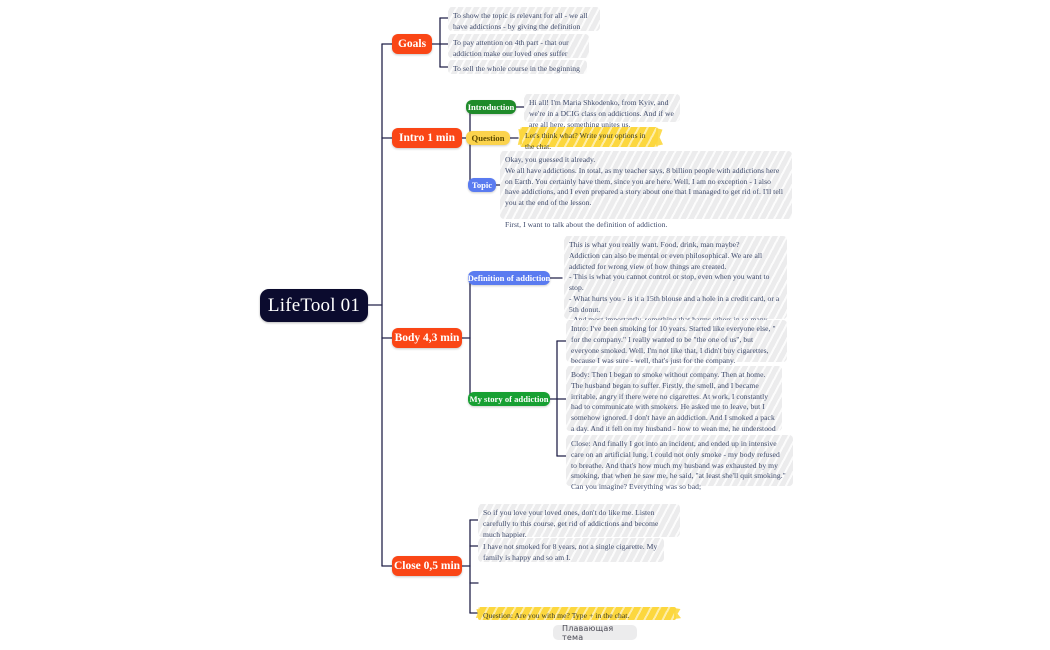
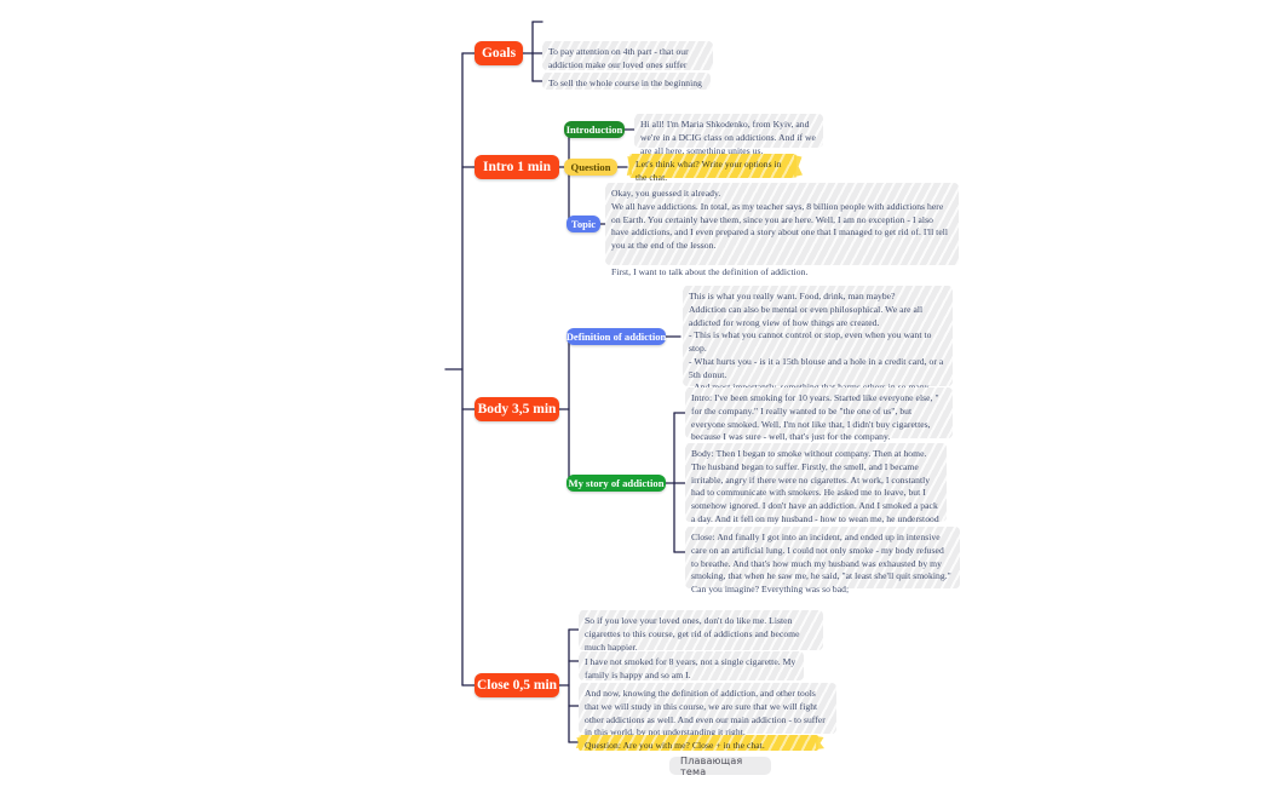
- LifeTool 01
  Goals
- To show the topic is relevant for all - we all have addictions - by giving the definition
  To pay attention on 4th part - that our addiction make our loved ones suffer
  To sell the whole course in the beginning
  Intro 1 min
  Introduction
  Hi all! I'm Maria Shkodenko, from Kyiv, and we're in a DCIG class on addictions. And if we are all here, something unites us.
  Question
  Let's think what? Write your options in the chat.
  Topic
  Okay, you guessed it already.
  We all have addictions. In total, as my teacher says, 8 billion people with addictions here on Earth. You certainly have them, since you are here. Well, I am no exception - I also have addictions, and I even prepared a story about one that I managed to get rid of. I'll tell you at the end of the lesson.
  First, I want to talk about the definition of addiction.
- Body 4,3 min
+ Body 3,5 min
  Definition of addiction
  This is what you really want. Food, drink, man maybe?
  Addiction can also be mental or even philosophical. We are all addicted for wrong view of how things are created.
  - This is what you cannot control or stop, even when you want to stop.
  - What hurts you - is it a 15th blouse and a hole in a credit card, or a 5th donut.
  My story of addiction
  Intro: I've been smoking for 10 years. Started like everyone else, " for the company." I really wanted to be "the one of us", but everyone smoked. Well, I'm not like that, I didn't buy cigarettes, because I was sure - well, that's just for the company.
  Body: Then I began to smoke without company. Then at home. The husband began to suffer. Firstly, the smell, and I became irritable, angry if there were no cigarettes. At work, I constantly had to communicate with smokers. He asked me to leave, but I somehow ignored. I don't have an addiction. And I smoked a pack a day. And it fell on my husband - how to wean me, he understood
  Close: And finally I got into an incident, and ended up in intensive care on an artificial lung. I could not only smoke - my body refused to breathe. And that's how much my husband was exhausted by my smoking, that when he saw me, he said, "at least she'll quit smoking." Can you imagine? Everything was so bad;
  Close 0,5 min
- So if you love your loved ones, don't do like me. Listen carefully to this course, get rid of addictions and become much happier.
+ So if you love your loved ones, don't do like me. Listen cigarettes to this course, get rid of addictions and become much happier.
  I have not smoked for 8 years, not a single cigarette. My family is happy and so am I.
+ And now, knowing the definition of addiction, and other tools that we will study in this course, we are sure that we will fight other addictions as well. And even our main addiction - to suffer in this world, by not understanding it right.
- Question: Are you with me? Type + in the chat.
+ Question: Are you with me? Close + in the chat.
  Плавающая тема
